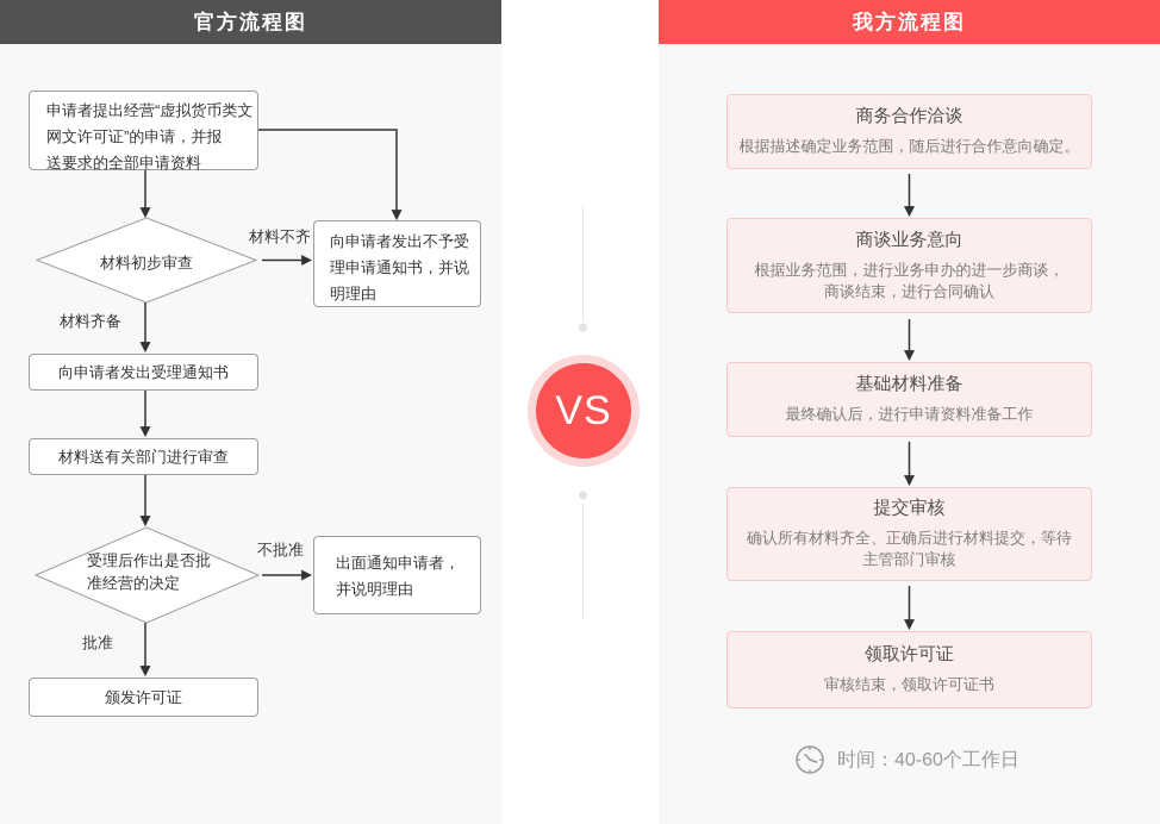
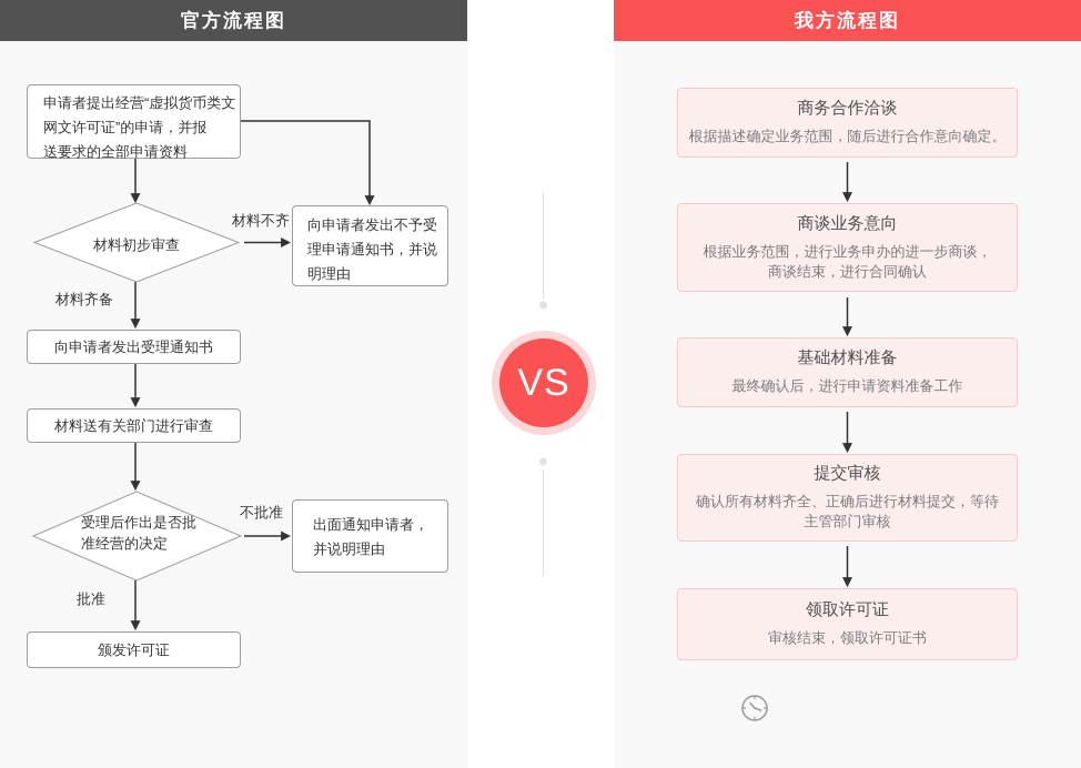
  官方流程图
  我方流程图
  申请者提出经营“虚拟货币类文
  网文许可证”的申请，并报
  送要求的全部申请资料
  材料初步审查
  材料不齐
  向申请者发出不予受
  理申请通知书，并说
  明理由
  材料齐备
  向申请者发出受理通知书
  材料送有关部门进行审查
  受理后作出是否批
  准经营的决定
  不批准
  出面通知申请者，
  并说明理由
  批准
  颁发许可证
  VS
  商务合作洽谈
  根据描述确定业务范围，随后进行合作意向确定。
  商谈业务意向
  根据业务范围，进行业务申办的进一步商谈，
  商谈结束，进行合同确认
  基础材料准备
  最终确认后，进行申请资料准备工作
  提交审核
  确认所有材料齐全、正确后进行材料提交，等待
  主管部门审核
  领取许可证
  审核结束，领取许可证书
- 时间：40-60个工作日
